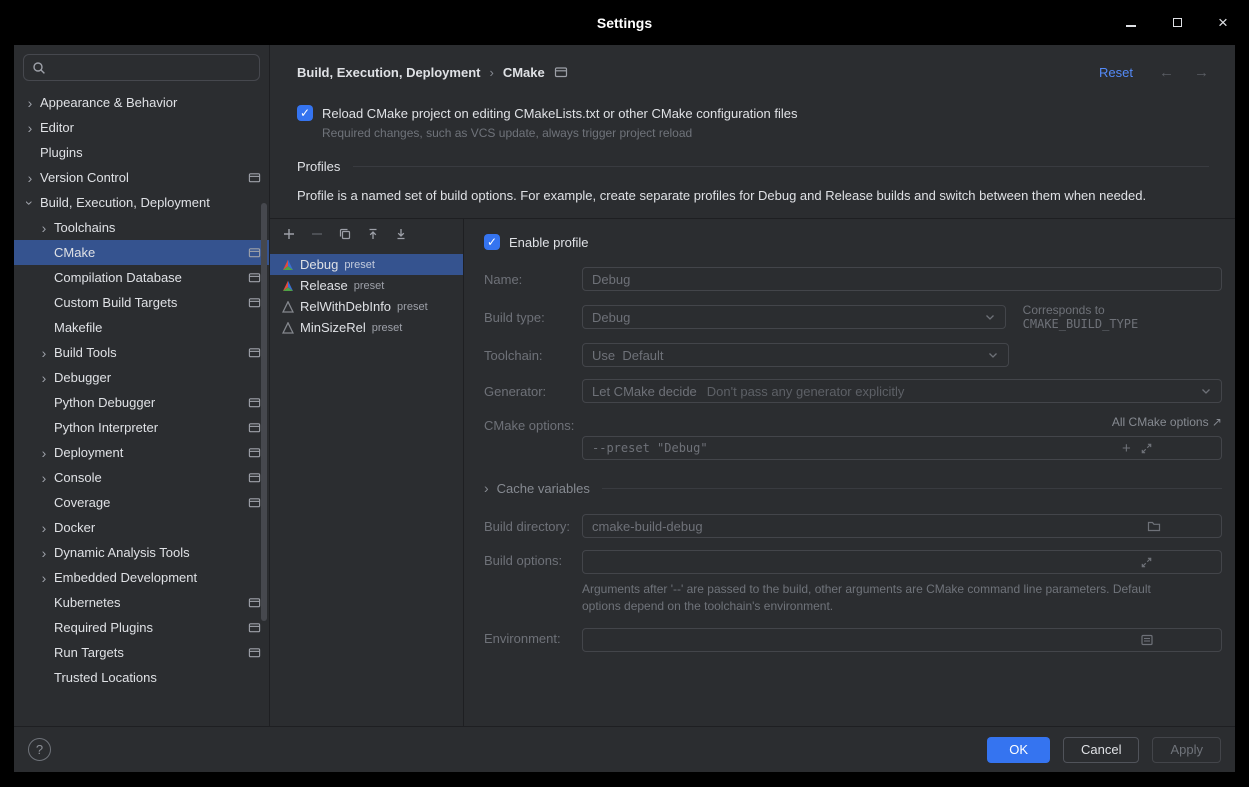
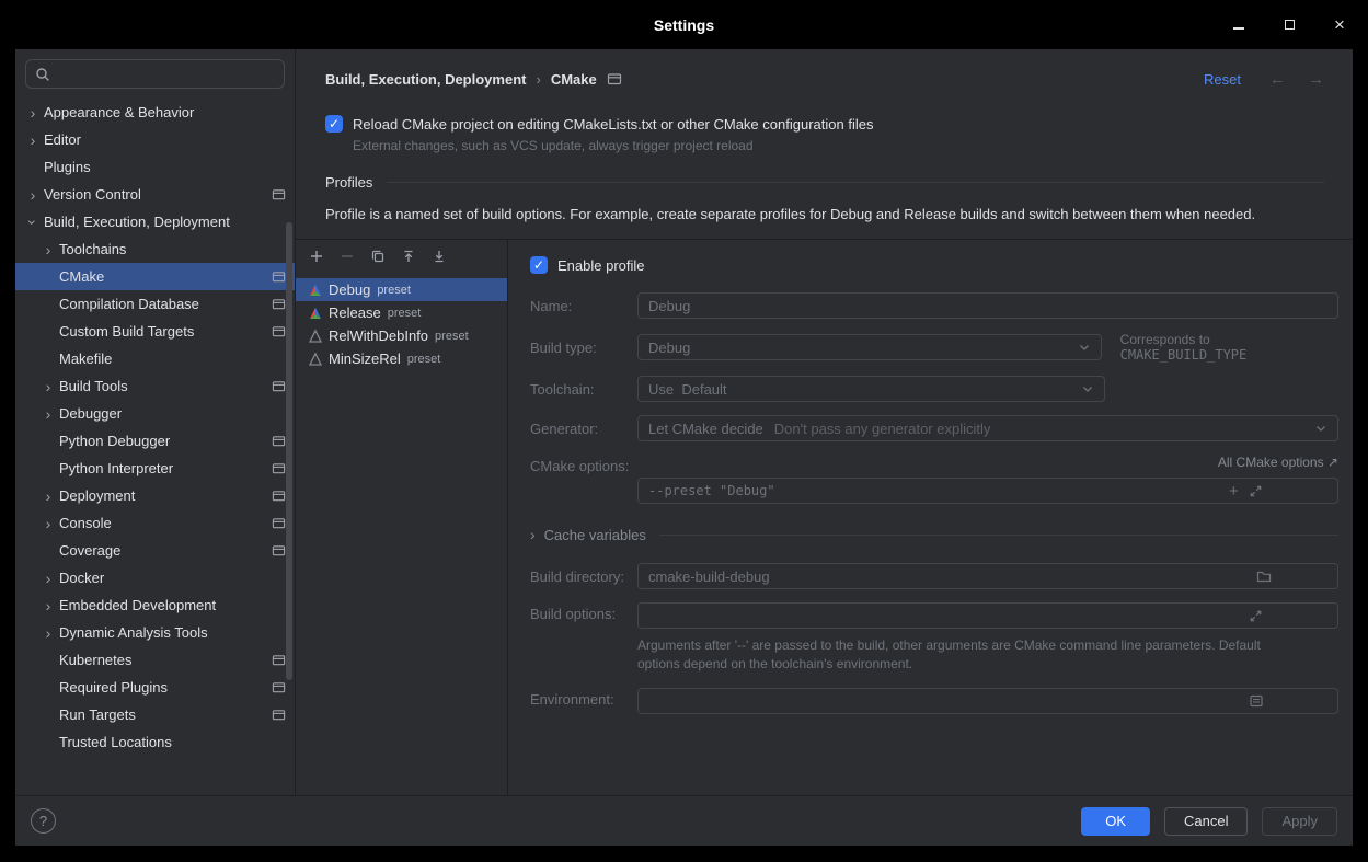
  Settings
  ×
  ›
  Appearance & Behavior
  ›
  Editor
  Plugins
  ›
  Version Control
  Build, Execution, Deployment
  ›
  Toolchains
  CMake
  Compilation Database
  Custom Build Targets
  Makefile
  ›
  Build Tools
  ›
  Debugger
  Python Debugger
  Python Interpreter
  ›
  Deployment
  ›
  Console
  Coverage
  ›
  Docker
  ›
- Dynamic Analysis Tools
+ Embedded Development
  ›
- Embedded Development
+ Dynamic Analysis Tools
  Kubernetes
  Required Plugins
  Run Targets
  Trusted Locations
  Build, Execution, Deployment
  ›
  CMake
  Reset
  ←
  →
  ✓
  Reload CMake project on editing CMakeLists.txt or other CMake configuration files
- Required changes, such as VCS update, always trigger project reload
+ External changes, such as VCS update, always trigger project reload
  Profiles
  Profile is a named set of build options. For example, create separate profiles for Debug and Release builds and switch between them when needed.
  Debug
  preset
  Release
  preset
  RelWithDebInfo
  preset
  MinSizeRel
  preset
  ✓
  Enable profile
  Name:
  Debug
  Build type:
  Debug
  Corresponds to CMAKE_BUILD_TYPE
  Toolchain:
  Use Default
  Generator:
  Let CMake decide
  Don't pass any generator explicitly
  CMake options:
  All CMake options ↗
  --preset "Debug"
  +
  ›
  Cache variables
  Build directory:
  cmake-build-debug
  Build options:
  Arguments after '--' are passed to the build, other arguments are CMake command line parameters. Default options depend on the toolchain's environment.
  Environment:
  ?
  OK
  Cancel
  Apply
